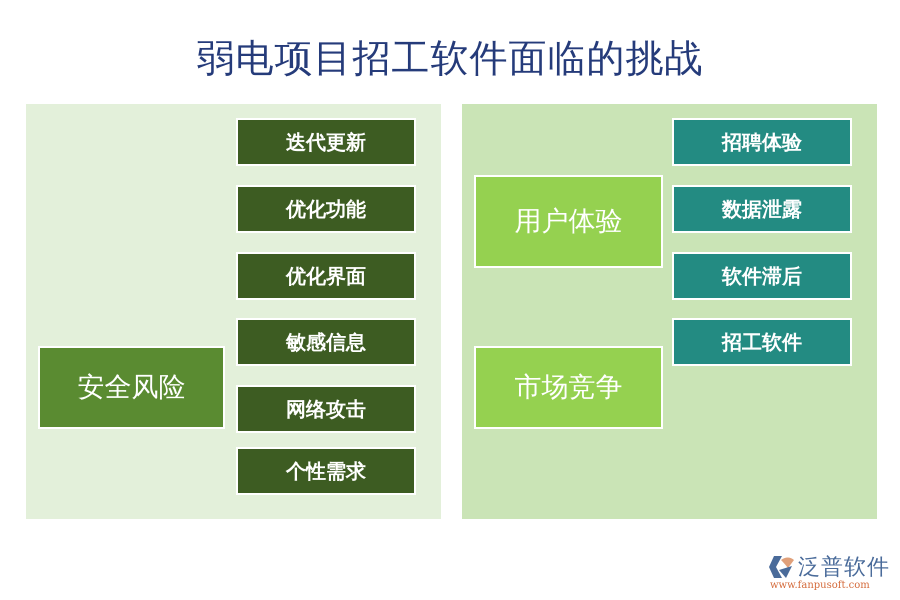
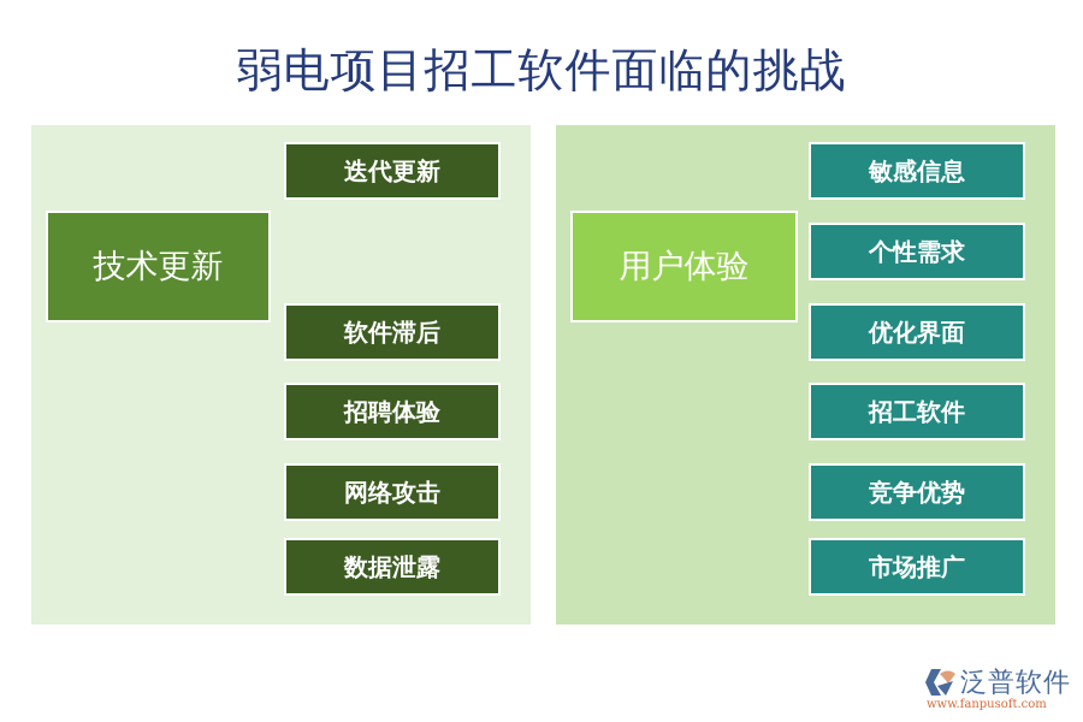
  弱电项目招工软件面临的挑战
+ 技术更新
  迭代更新
- 优化功能
- 优化界面
+ 软件滞后
- 安全风险
- 敏感信息
+ 招聘体验
  网络攻击
- 个性需求
+ 数据泄露
  用户体验
- 招聘体验
+ 敏感信息
- 数据泄露
+ 个性需求
- 软件滞后
+ 优化界面
- 市场竞争
  招工软件
+ 竞争优势
+ 市场推广
  泛普软件
  www.fanpusoft.com
